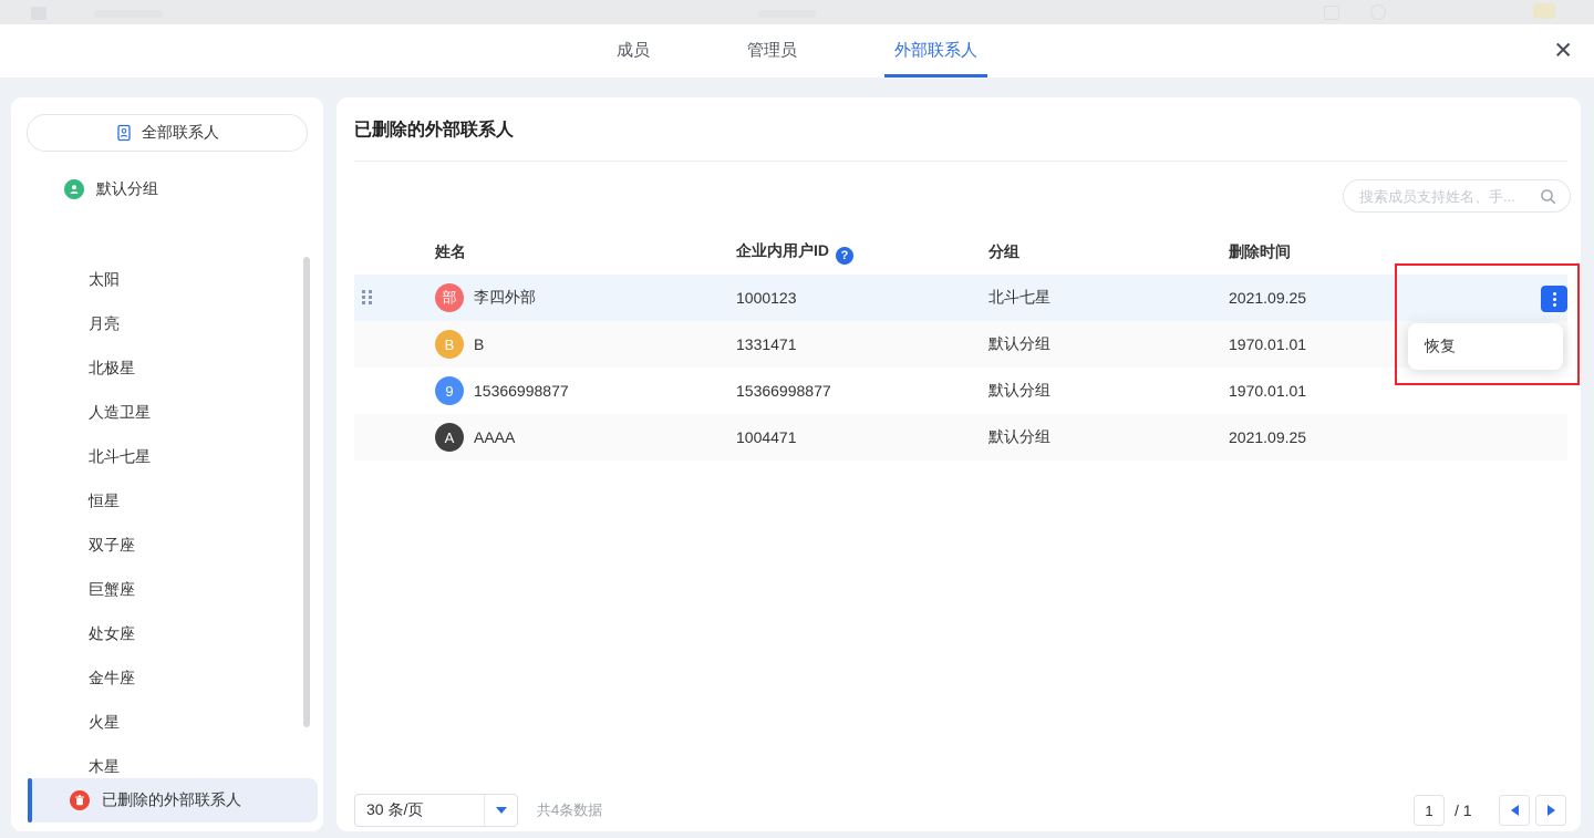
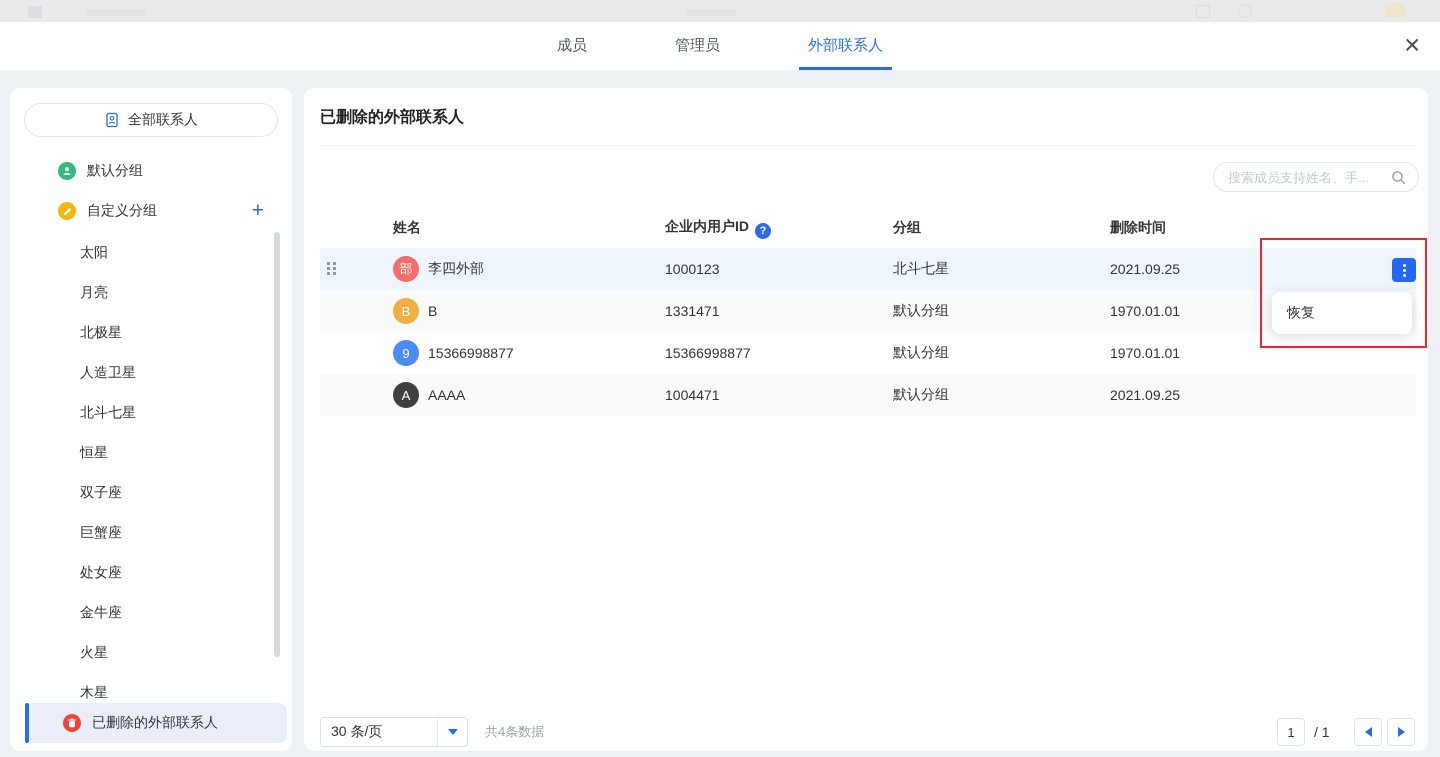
  成员
  管理员
  外部联系人
  ✕
  全部联系人
  默认分组
+ 自定义分组
+ +
  太阳
  月亮
  北极星
  人造卫星
  北斗七星
  恒星
  双子座
  巨蟹座
  处女座
  金牛座
  火星
  木星
  已删除的外部联系人
  已删除的外部联系人
  搜索成员支持姓名、手...
  姓名
  企业内用户ID ?
  分组
  删除时间
  部
  李四外部
  1000123
  北斗七星
  2021.09.25
  B
  B
  1331471
  默认分组
  1970.01.01
  9
  15366998877
  15366998877
  默认分组
  1970.01.01
  A
  AAAA
  1004471
  默认分组
  2021.09.25
  恢复
  30 条/页
  共4条数据
  1
  / 1
